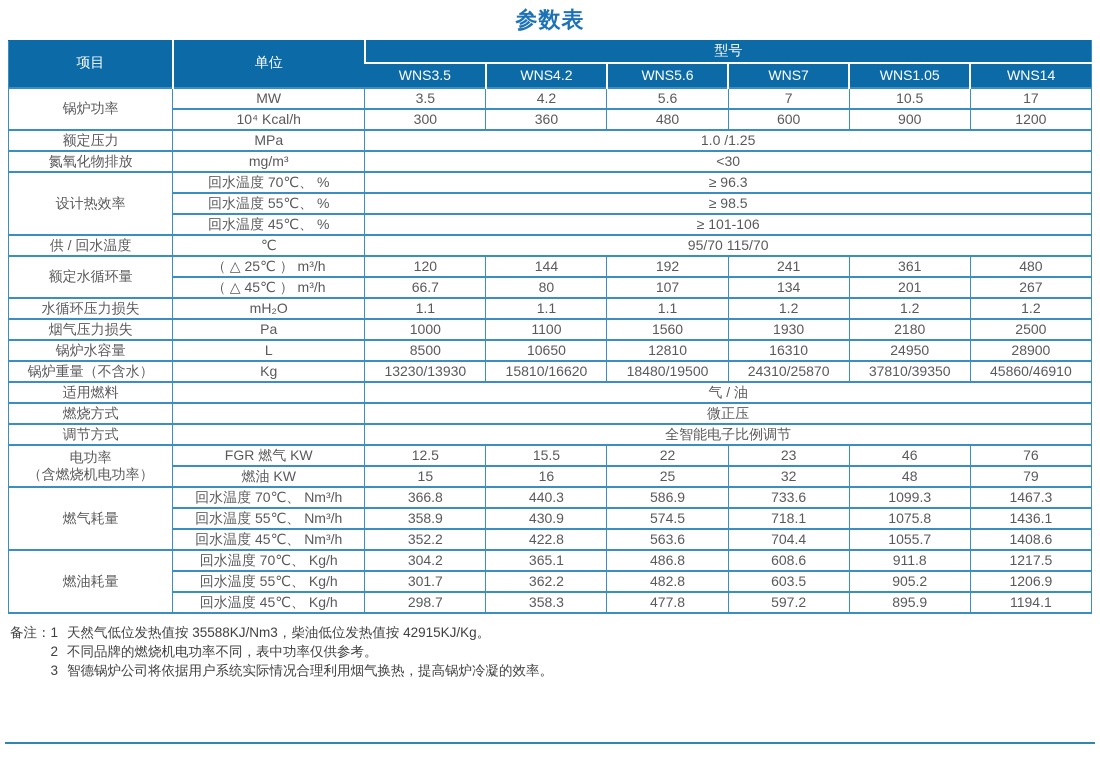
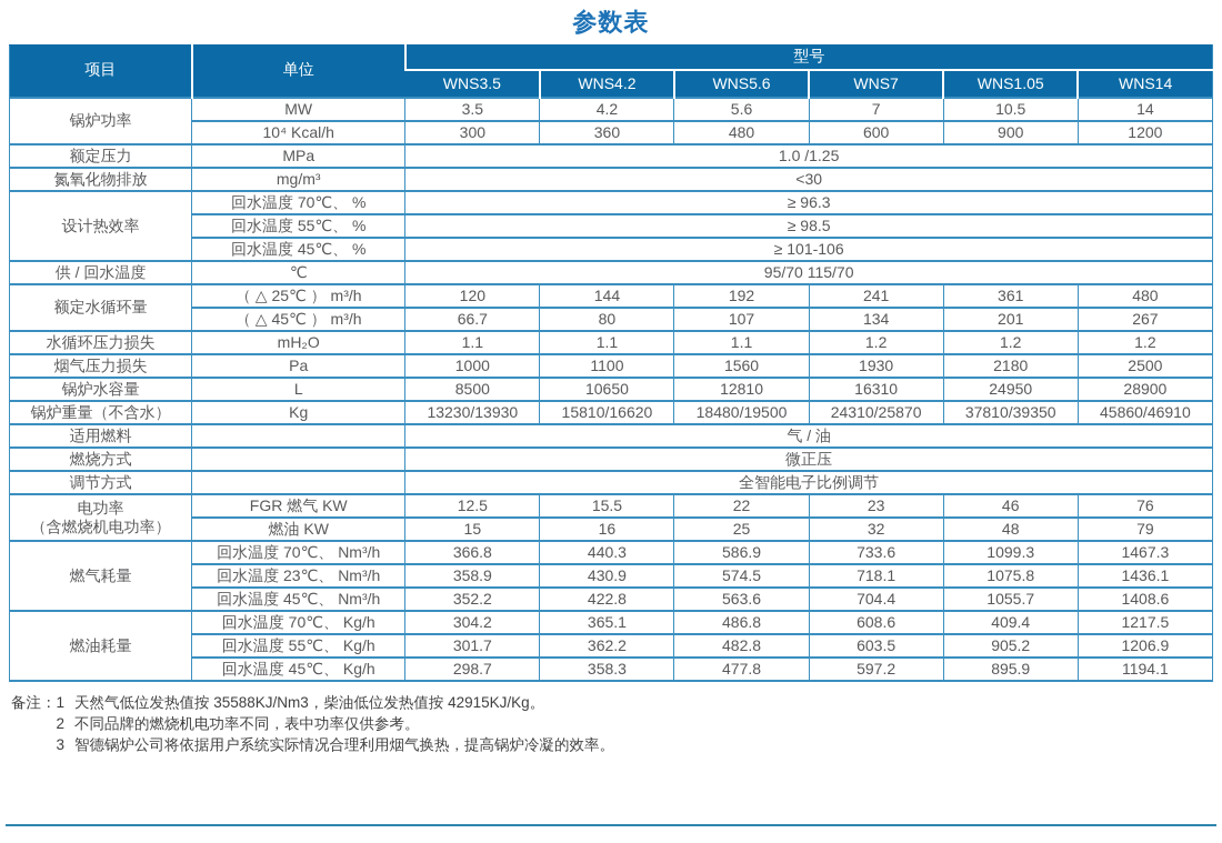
  参数表
  项目	单位	型号
  WNS3.5	WNS4.2	WNS5.6	WNS7	WNS1.05	WNS14
- 锅炉功率	MW	3.5	4.2	5.6	7	10.5	17
+ 锅炉功率	MW	3.5	4.2	5.6	7	10.5	14
  10⁴ Kcal/h	300	360	480	600	900	1200
  额定压力	MPa	1.0 /1.25
  氮氧化物排放	mg/m³	<30
  设计热效率	回水温度 70℃、 %	≥ 96.3
  回水温度 55℃、 %	≥ 98.5
  回水温度 45℃、 %	≥ 101-106
  供 / 回水温度	℃	95/70 115/70
  额定水循环量	（ △ 25℃ ） m³/h	120	144	192	241	361	480
  （ △ 45℃ ） m³/h	66.7	80	107	134	201	267
  水循环压力损失	mH₂O	1.1	1.1	1.1	1.2	1.2	1.2
  烟气压力损失	Pa	1000	1100	1560	1930	2180	2500
  锅炉水容量	L	8500	10650	12810	16310	24950	28900
  锅炉重量（不含水）	Kg	13230/13930	15810/16620	18480/19500	24310/25870	37810/39350	45860/46910
  适用燃料		气 / 油
  燃烧方式		微正压
  调节方式		全智能电子比例调节
  电功率 （含燃烧机电功率）	FGR 燃气 KW	12.5	15.5	22	23	46	76
  燃油 KW	15	16	25	32	48	79
  燃气耗量	回水温度 70℃、 Nm³/h	366.8	440.3	586.9	733.6	1099.3	1467.3
- 回水温度 55℃、 Nm³/h	358.9	430.9	574.5	718.1	1075.8	1436.1
+ 回水温度 23℃、 Nm³/h	358.9	430.9	574.5	718.1	1075.8	1436.1
  回水温度 45℃、 Nm³/h	352.2	422.8	563.6	704.4	1055.7	1408.6
- 燃油耗量	回水温度 70℃、 Kg/h	304.2	365.1	486.8	608.6	911.8	1217.5
+ 燃油耗量	回水温度 70℃、 Kg/h	304.2	365.1	486.8	608.6	409.4	1217.5
  回水温度 55℃、 Kg/h	301.7	362.2	482.8	603.5	905.2	1206.9
  回水温度 45℃、 Kg/h	298.7	358.3	477.8	597.2	895.9	1194.1
  备注：
  1
  天然气低位发热值按 35588KJ/Nm3，柴油低位发热值按 42915KJ/Kg。
  2
  不同品牌的燃烧机电功率不同，表中功率仅供参考。
  3
  智德锅炉公司将依据用户系统实际情况合理利用烟气换热，提高锅炉冷凝的效率。
